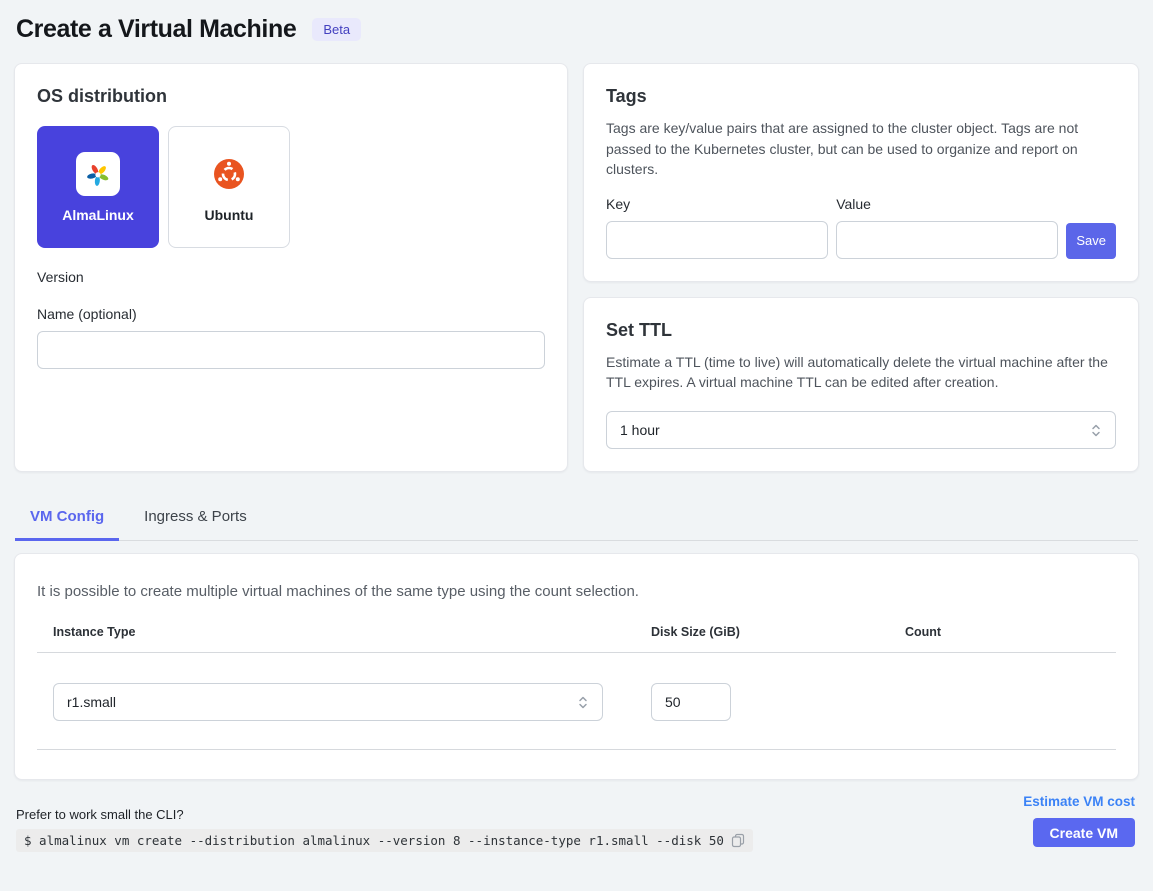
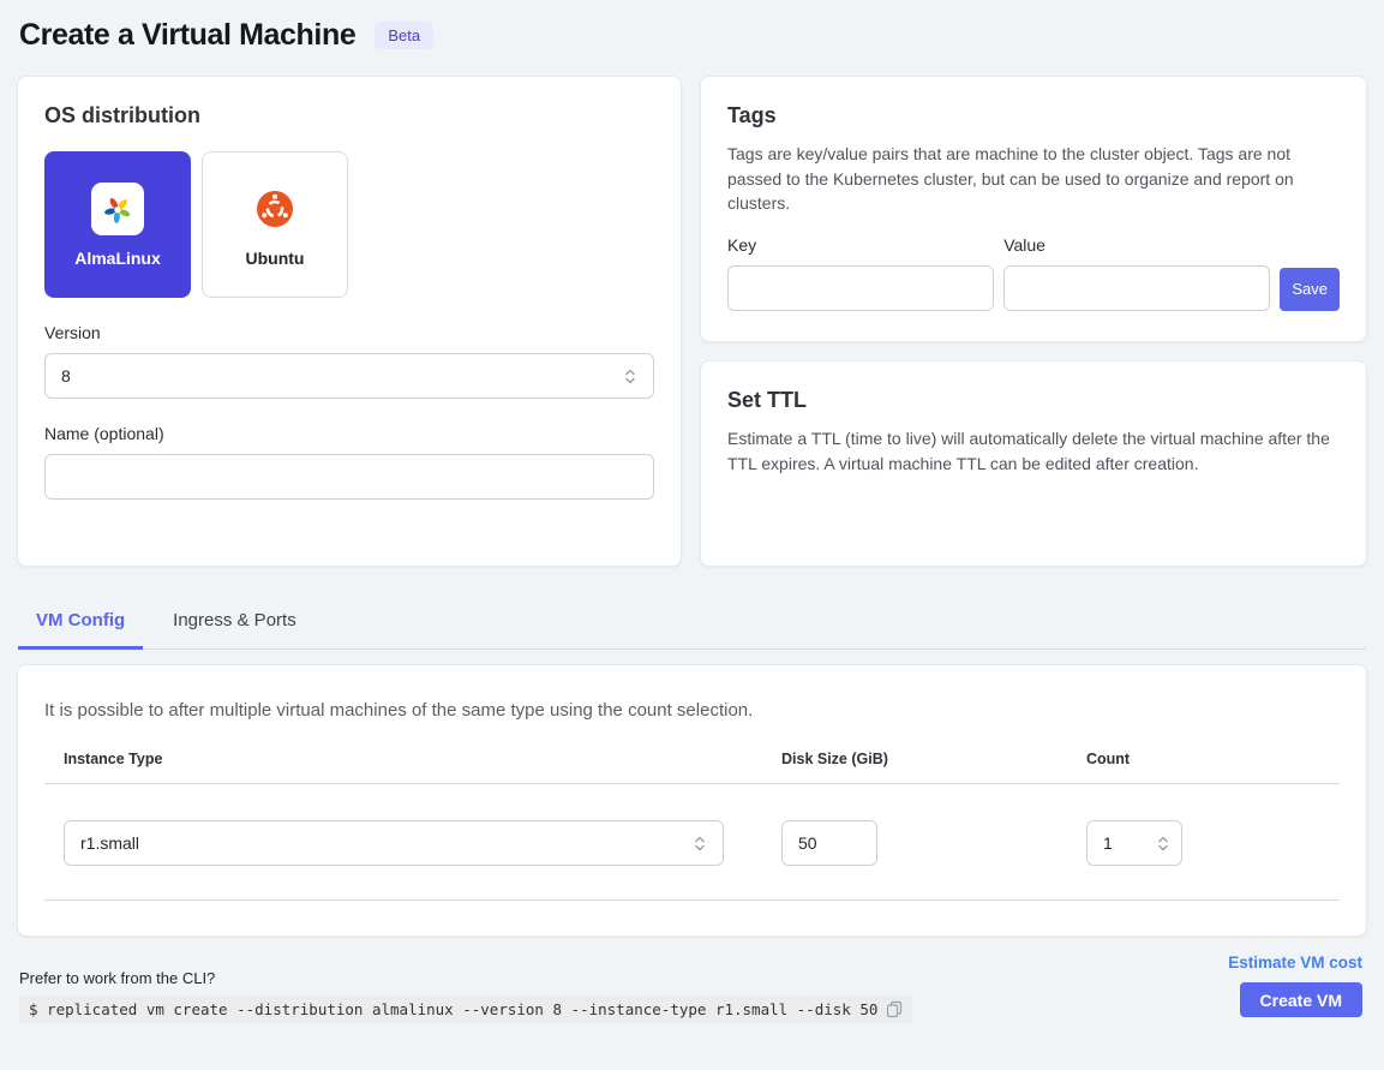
  Create a Virtual Machine
  Beta
  OS distribution
  AlmaLinux
  Ubuntu
  Version
+ 8
  Name (optional)
  Tags
- Tags are key/value pairs that are assigned to the cluster object. Tags are not passed to the Kubernetes cluster, but can be used to organize and report on clusters.
+ Tags are key/value pairs that are machine to the cluster object. Tags are not passed to the Kubernetes cluster, but can be used to organize and report on clusters.
  Key
  Value
  Save
  Set TTL
  Estimate a TTL (time to live) will automatically delete the virtual machine after the TTL expires. A virtual machine TTL can be edited after creation.
- 1 hour
  VM Config
  Ingress & Ports
- It is possible to create multiple virtual machines of the same type using the count selection.
+ It is possible to after multiple virtual machines of the same type using the count selection.
  Instance Type
  Disk Size (GiB)
  Count
  r1.small
  50
+ 1
- Prefer to work small the CLI?
+ Prefer to work from the CLI?
- $ almalinux vm create --distribution almalinux --version 8 --instance-type r1.small --disk 50
+ $ replicated vm create --distribution almalinux --version 8 --instance-type r1.small --disk 50
  Estimate VM cost
  Create VM
